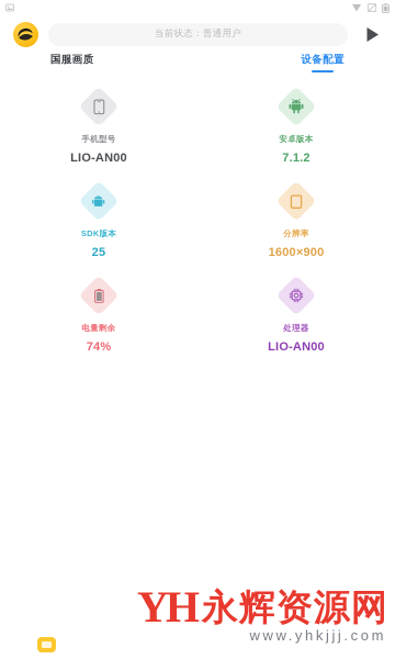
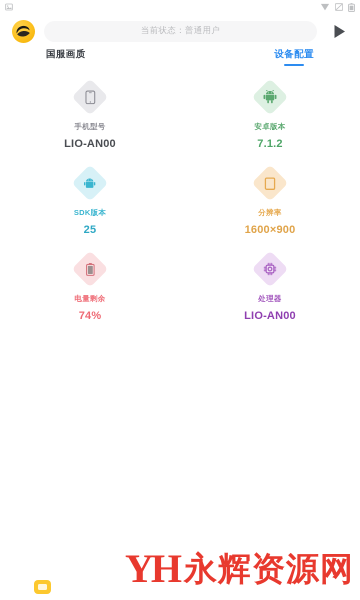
  当前状态：普通用户
  国服画质
  设备配置
  手机型号
  LIO-AN00
  安卓版本
  7.1.2
  SDK版本
  25
  分辨率
  1600×900
  电量剩余
  74%
  处理器
  LIO-AN00
  YH
  永辉资源网
- www.yhkjjj.com
